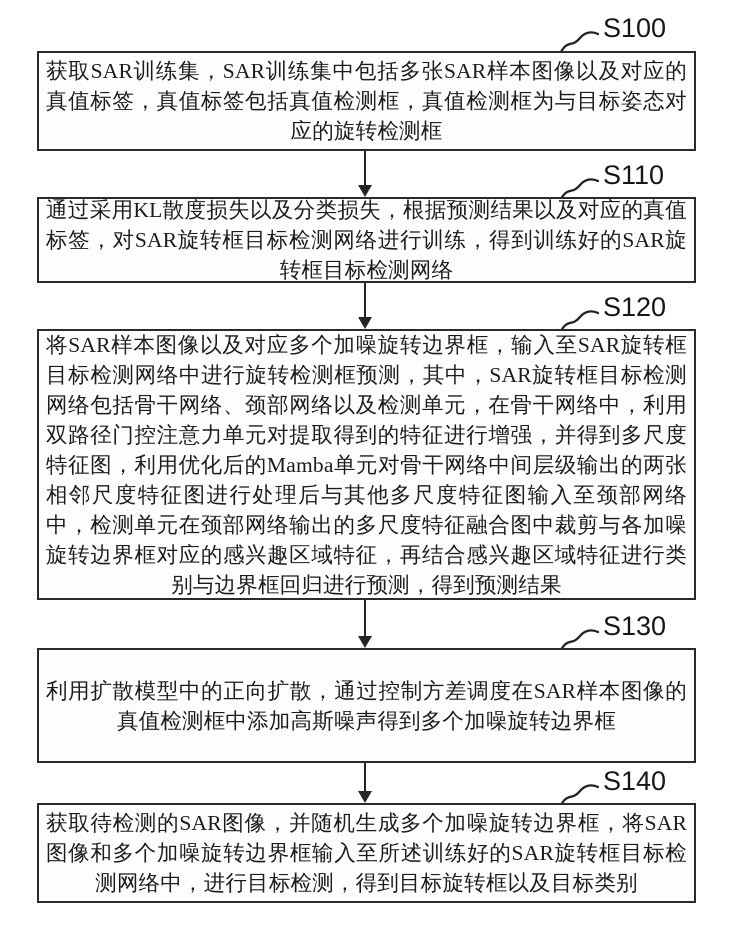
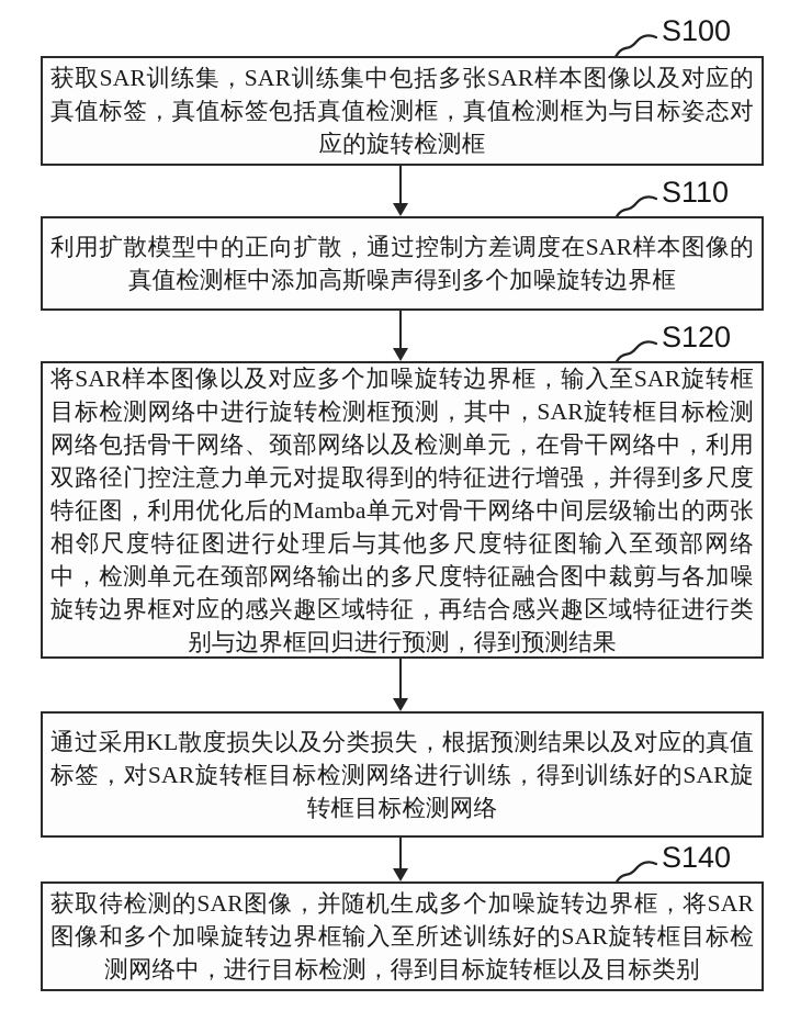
  S100
  获取SAR训练集，SAR训练集中包括多张SAR样本图像以及对应的真值标签，真值标签包括真值检测框，真值检测框为与目标姿态对应的旋转检测框
  S110
- 通过采用KL散度损失以及分类损失，根据预测结果以及对应的真值标签，对SAR旋转框目标检测网络进行训练，得到训练好的SAR旋转框目标检测网络
+ 利用扩散模型中的正向扩散，通过控制方差调度在SAR样本图像的真值检测框中添加高斯噪声得到多个加噪旋转边界框
  S120
  将SAR样本图像以及对应多个加噪旋转边界框，输入至SAR旋转框目标检测网络中进行旋转检测框预测，其中，SAR旋转框目标检测网络包括骨干网络、颈部网络以及检测单元，在骨干网络中，利用双路径门控注意力单元对提取得到的特征进行增强，并得到多尺度特征图，利用优化后的Mamba单元对骨干网络中间层级输出的两张相邻尺度特征图进行处理后与其他多尺度特征图输入至颈部网络中，检测单元在颈部网络输出的多尺度特征融合图中裁剪与各加噪旋转边界框对应的感兴趣区域特征，再结合感兴趣区域特征进行类别与边界框回归进行预测，得到预测结果
- S130
- 利用扩散模型中的正向扩散，通过控制方差调度在SAR样本图像的真值检测框中添加高斯噪声得到多个加噪旋转边界框
+ 通过采用KL散度损失以及分类损失，根据预测结果以及对应的真值标签，对SAR旋转框目标检测网络进行训练，得到训练好的SAR旋转框目标检测网络
  S140
  获取待检测的SAR图像，并随机生成多个加噪旋转边界框，将SAR图像和多个加噪旋转边界框输入至所述训练好的SAR旋转框目标检测网络中，进行目标检测，得到目标旋转框以及目标类别
